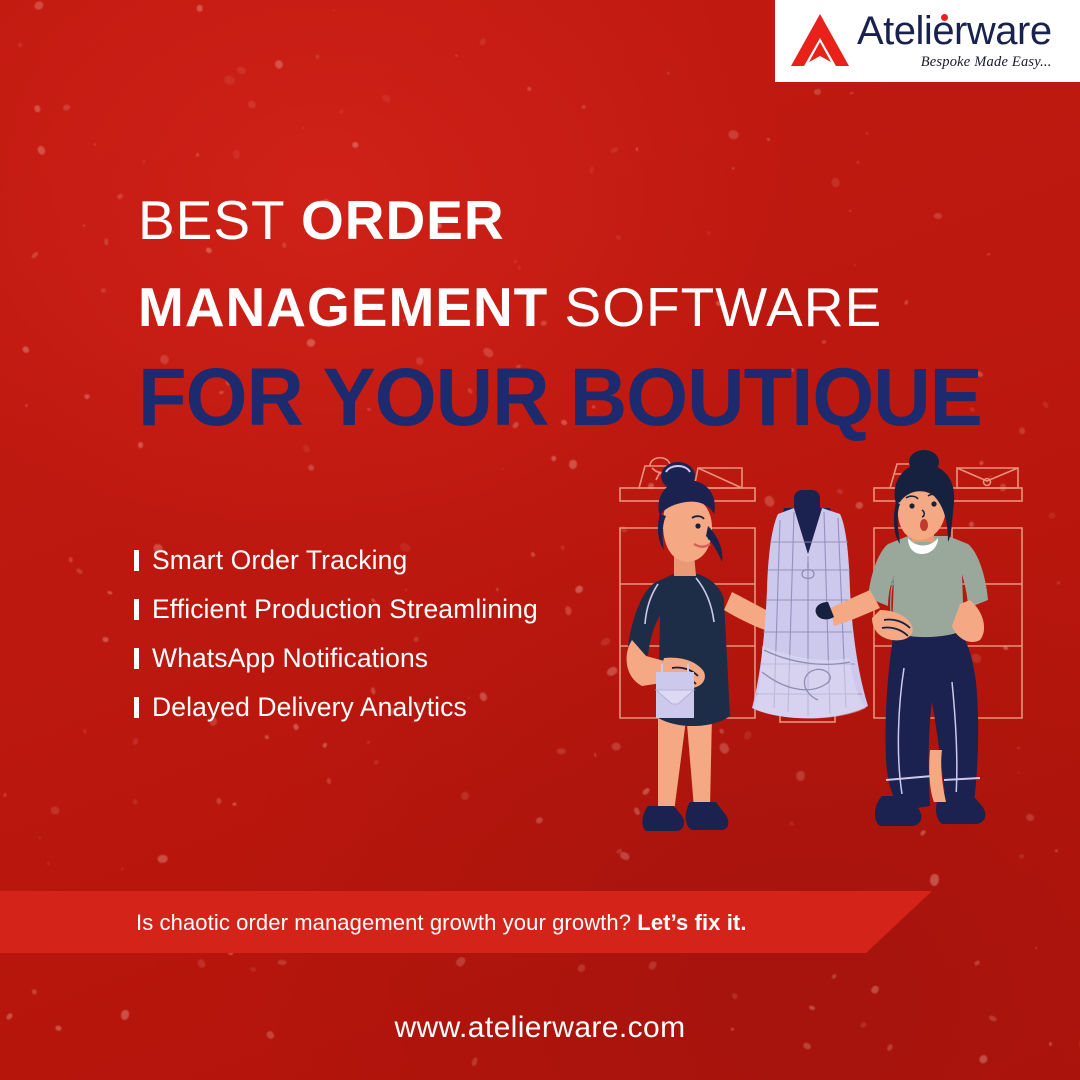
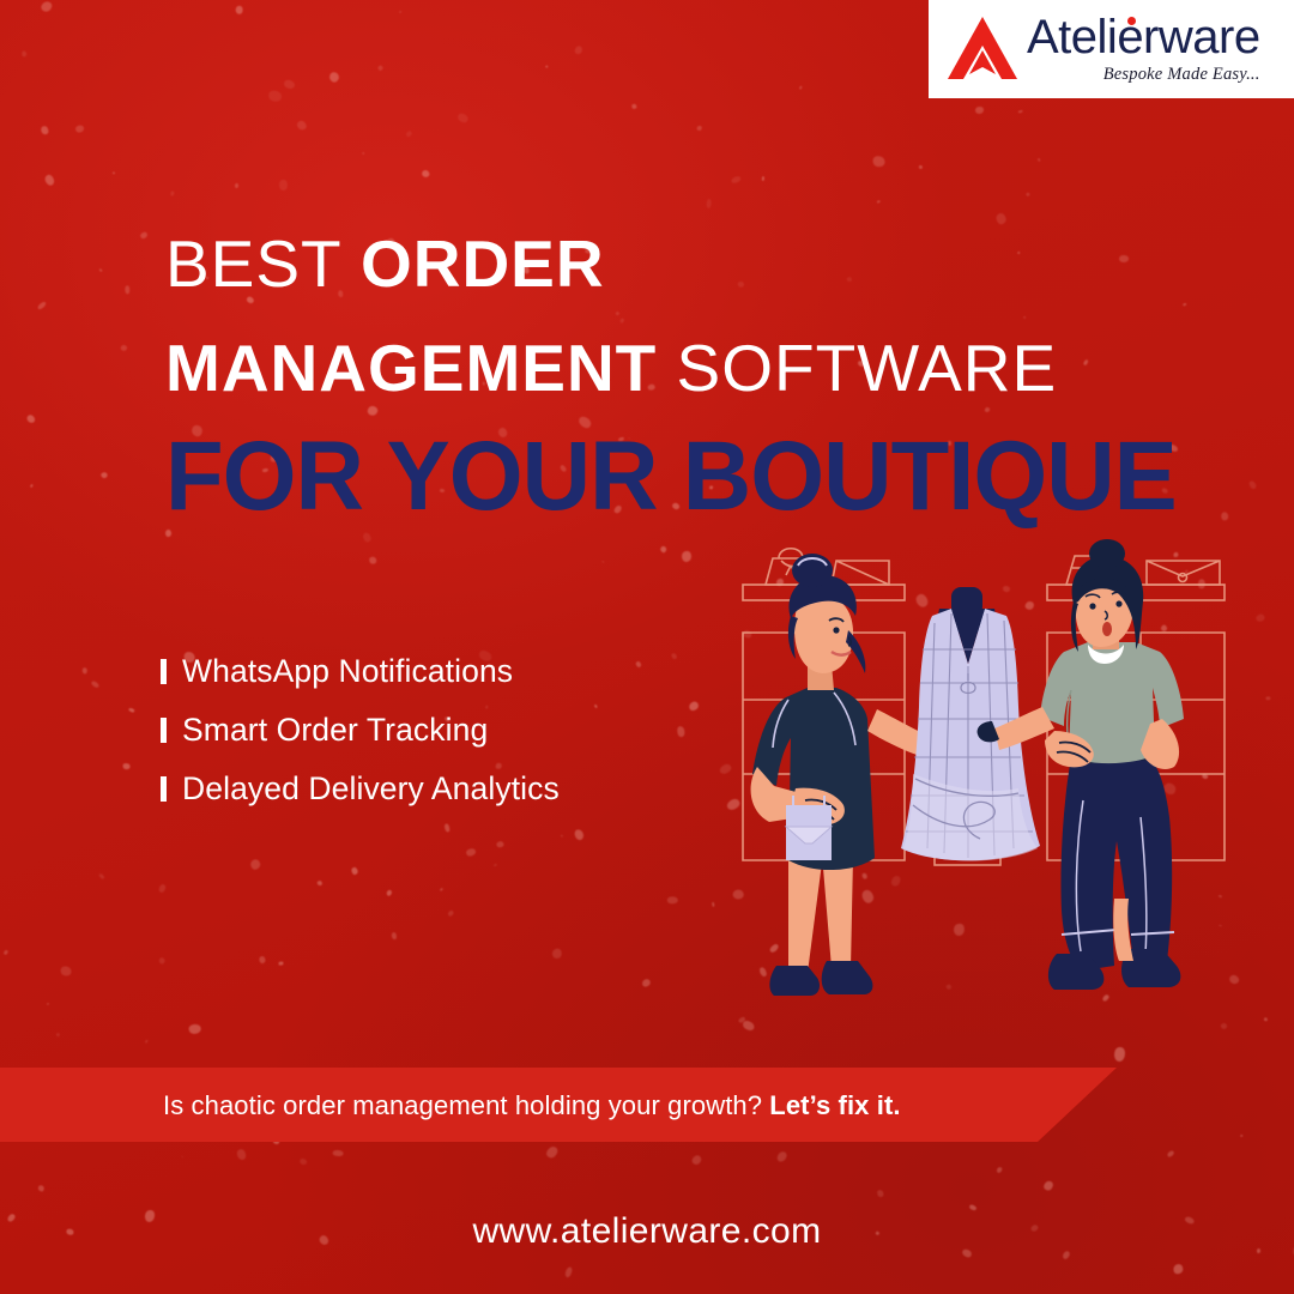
  Atelierware
  Bespoke Made Easy...
  BEST ORDER
  MANAGEMENT SOFTWARE
  FOR YOUR BOUTIQUE
- Smart Order Tracking
+ WhatsApp Notifications
- Efficient Production Streamlining
- WhatsApp Notifications
+ Smart Order Tracking
  Delayed Delivery Analytics
- Is chaotic order management growth your growth? Let’s fix it.
+ Is chaotic order management holding your growth? Let’s fix it.
  www.atelierware.com
